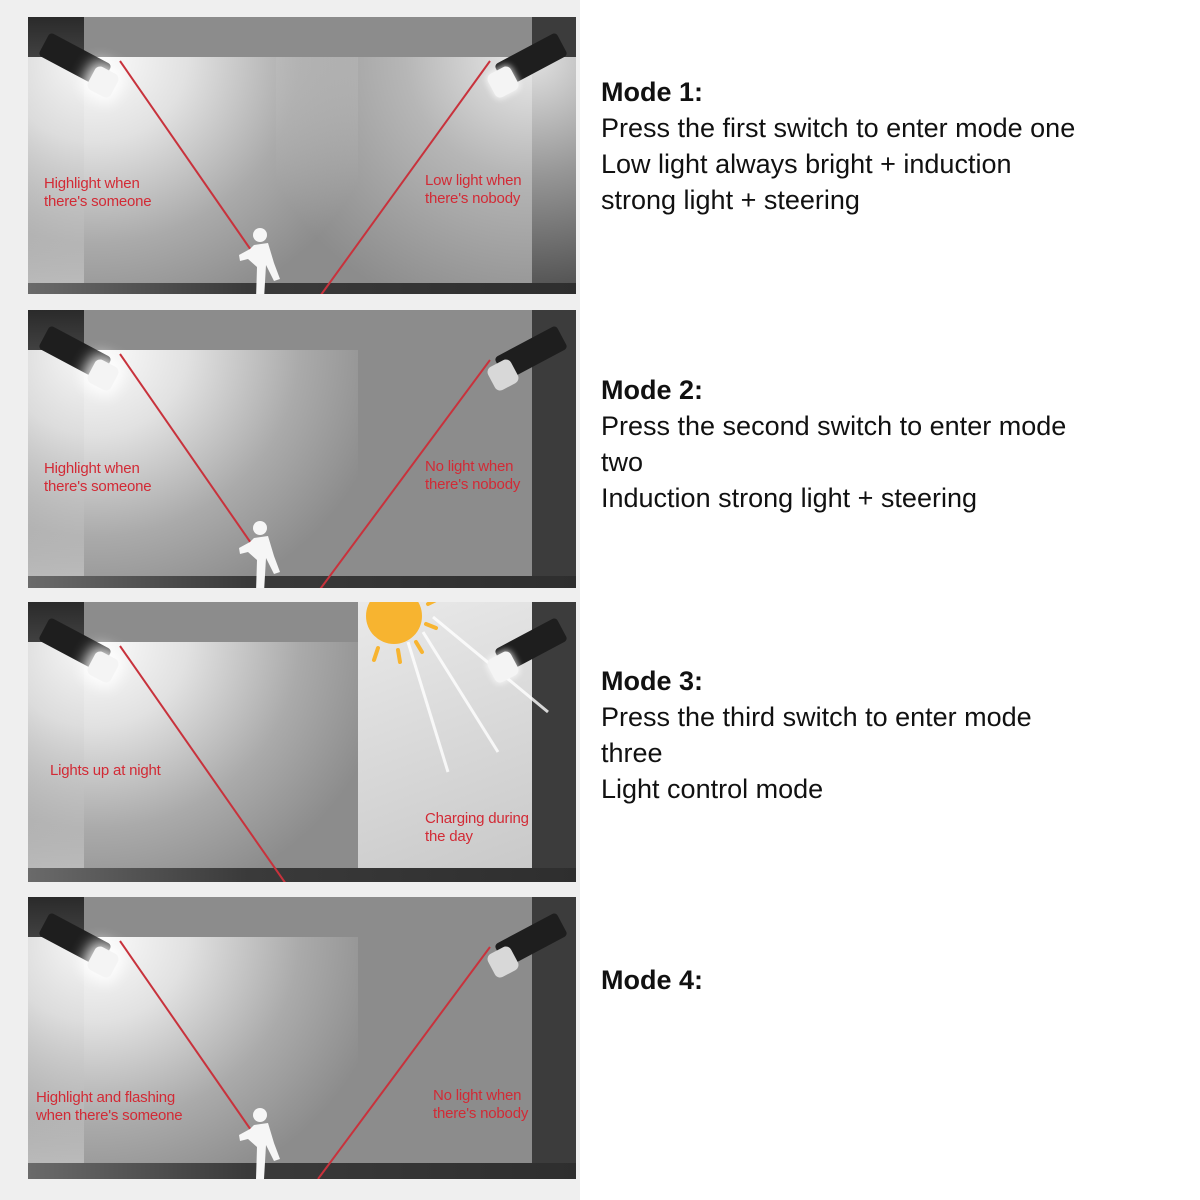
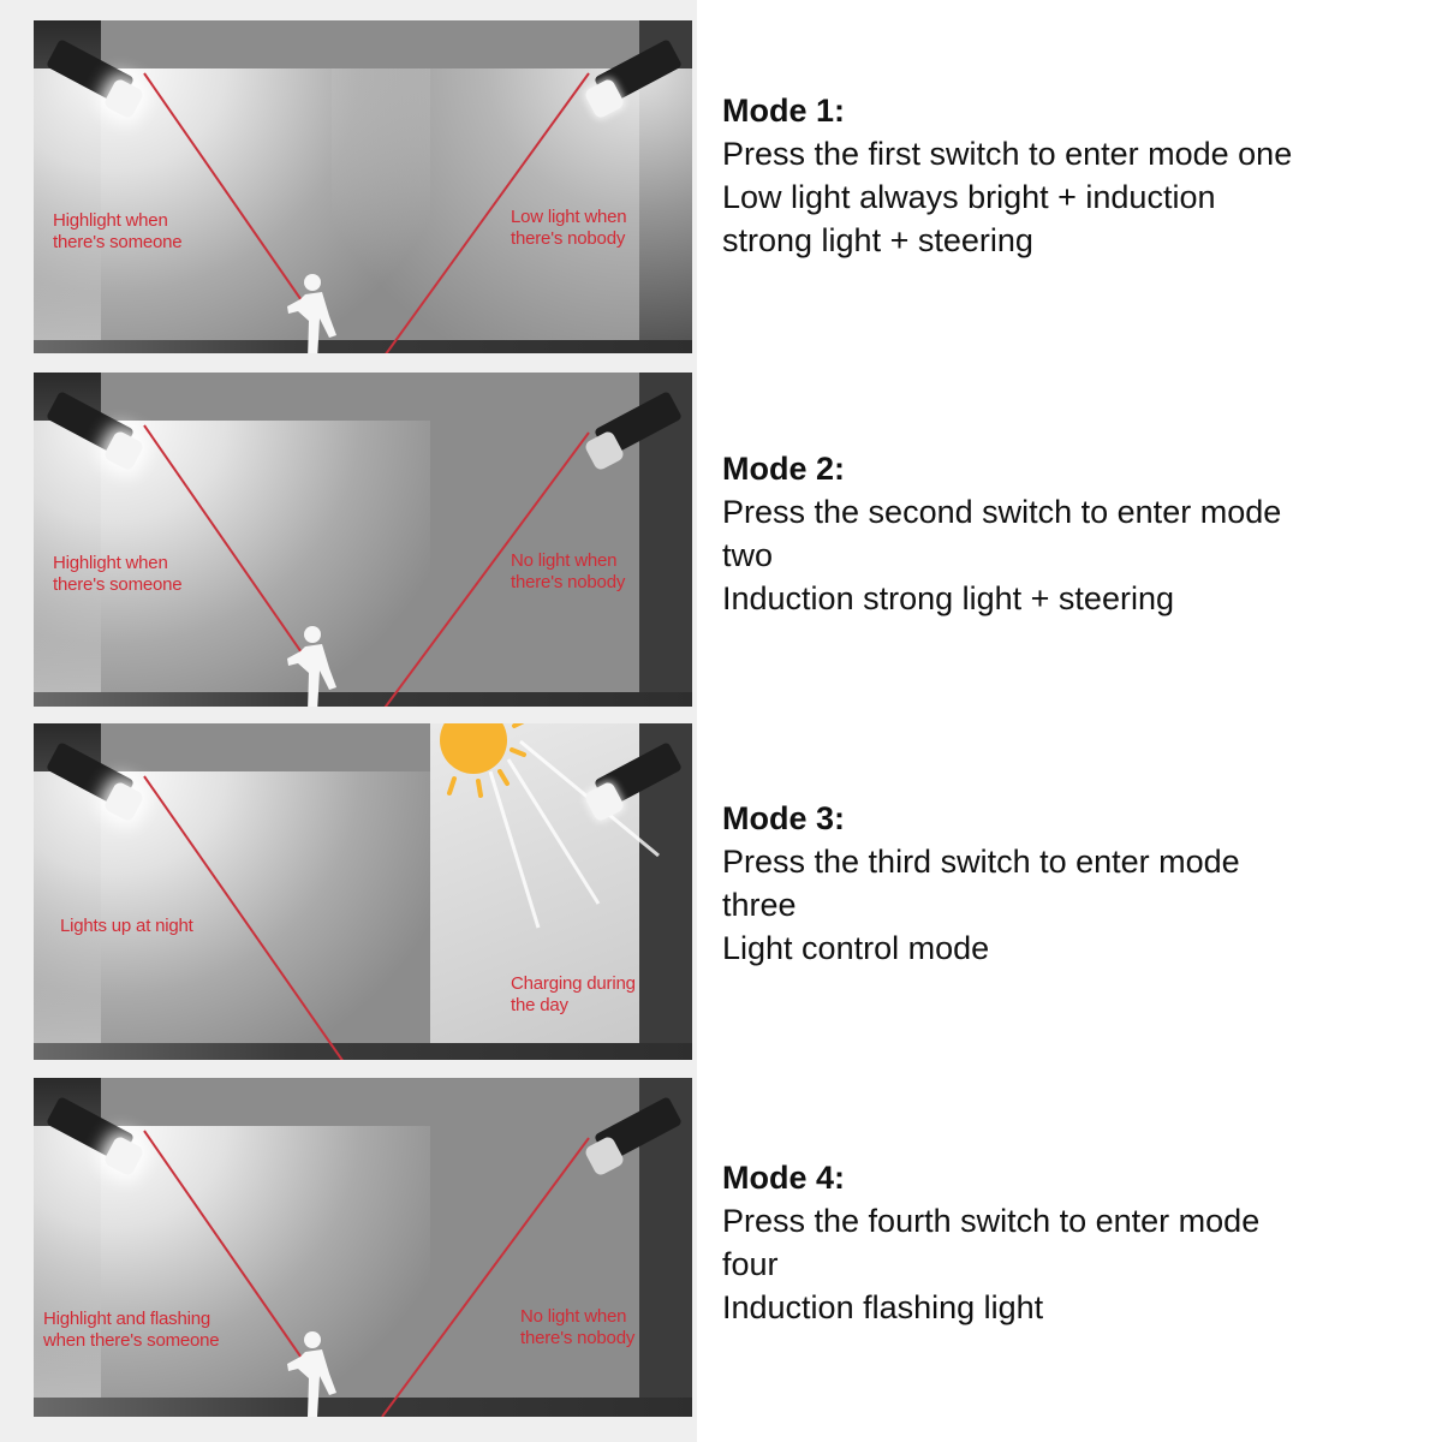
  Highlight when
  there's someone
  Low light when
  there's nobody
  Mode 1:
  Press the first switch to enter mode one
  Low light always bright + induction
  strong light + steering
  Highlight when
  there's someone
  No light when
  there's nobody
  Mode 2:
  Press the second switch to enter mode
  two
  Induction strong light + steering
  Lights up at night
  Charging during
  the day
  Mode 3:
  Press the third switch to enter mode
  three
  Light control mode
  Highlight and flashing
  when there's someone
  No light when
  there's nobody
  Mode 4:
+ Press the fourth switch to enter mode
+ four
+ Induction flashing light
